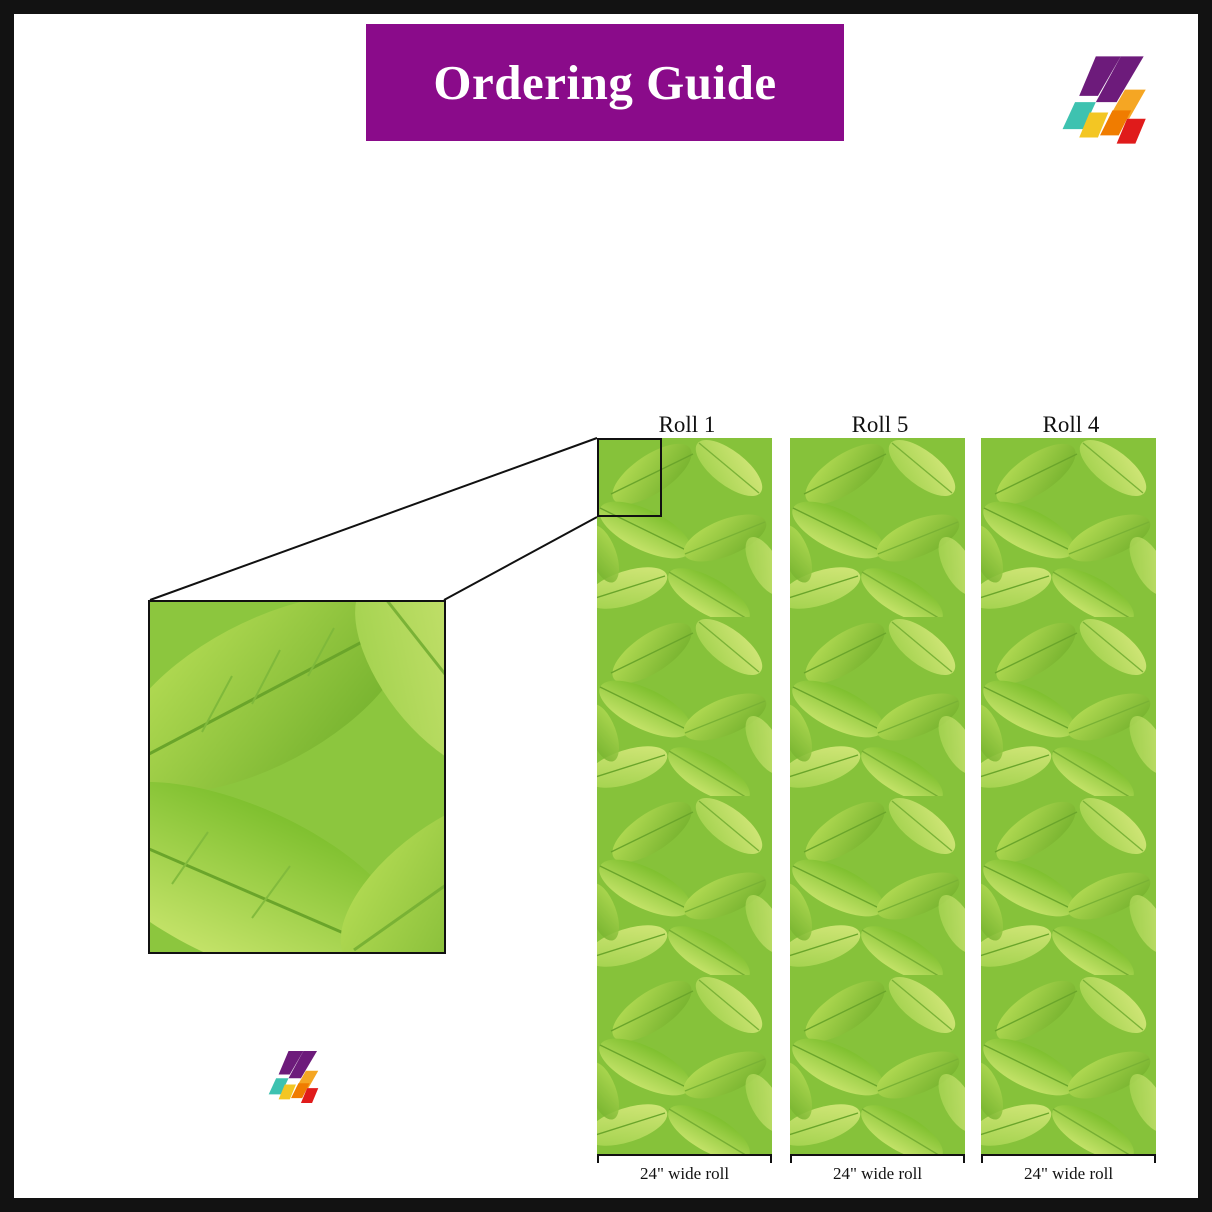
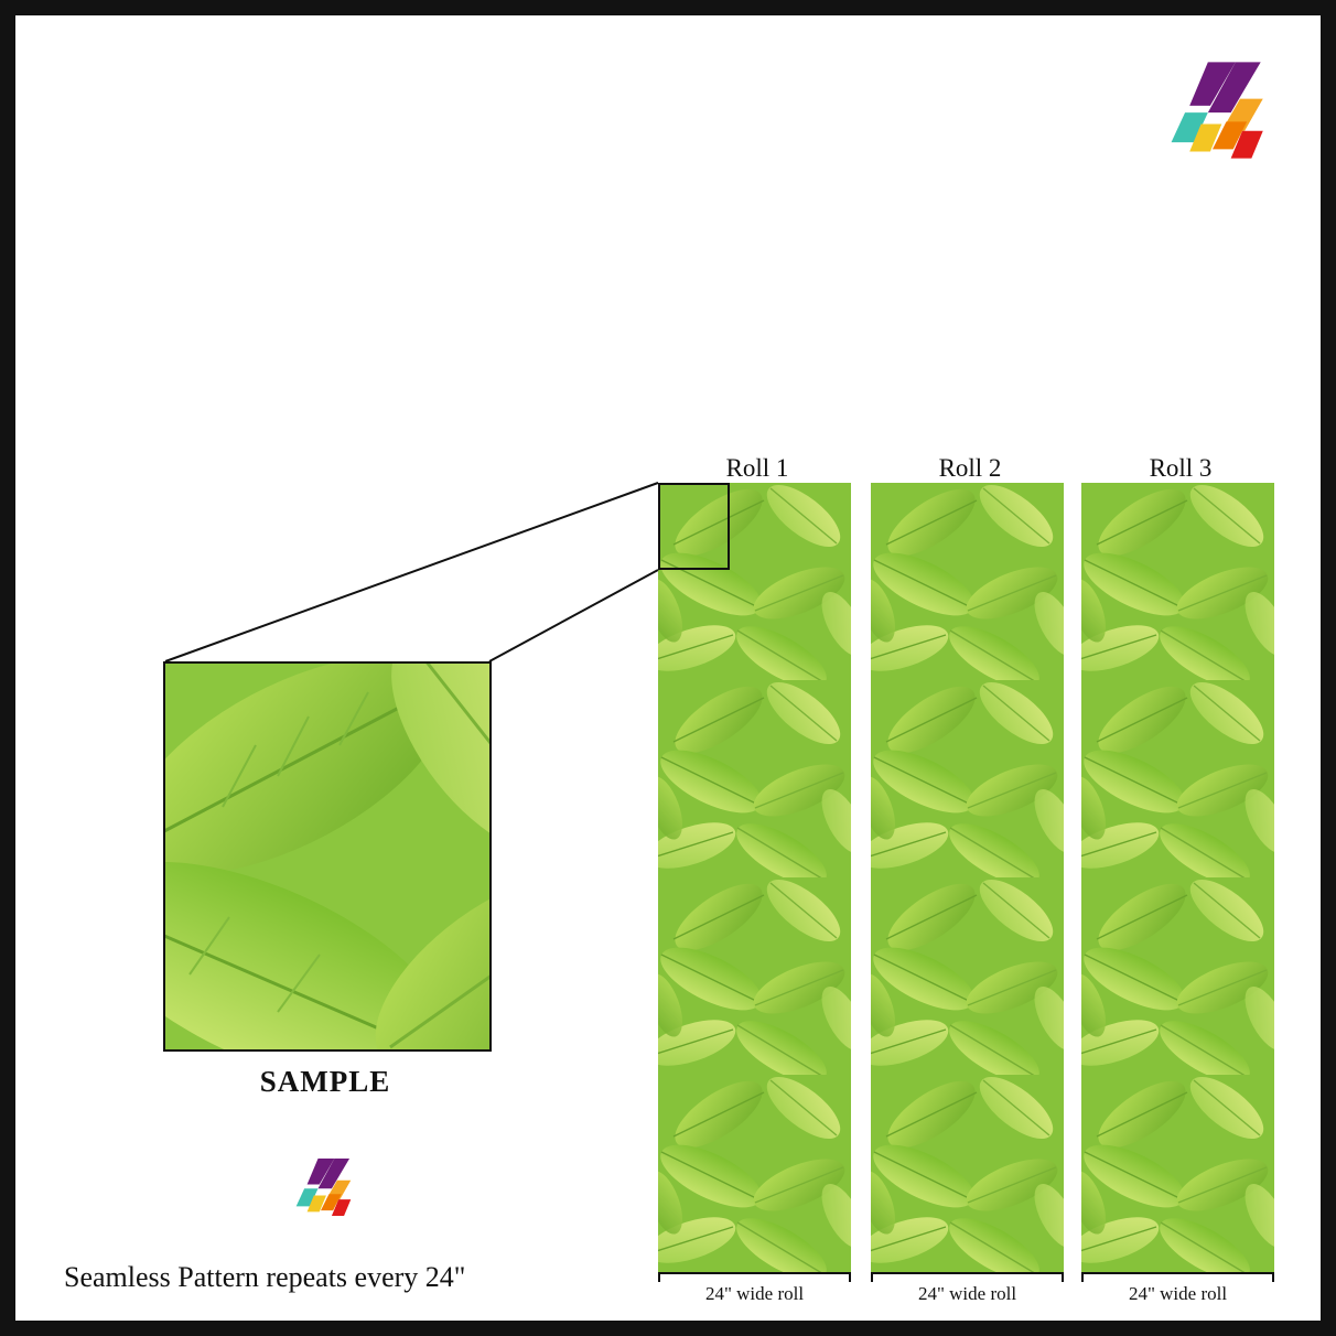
- Ordering Guide
  Roll 1
- Roll 5
+ Roll 2
- Roll 4
+ Roll 3
  24" wide roll
  24" wide roll
  24" wide roll
+ SAMPLE
+ Seamless Pattern repeats every 24"
